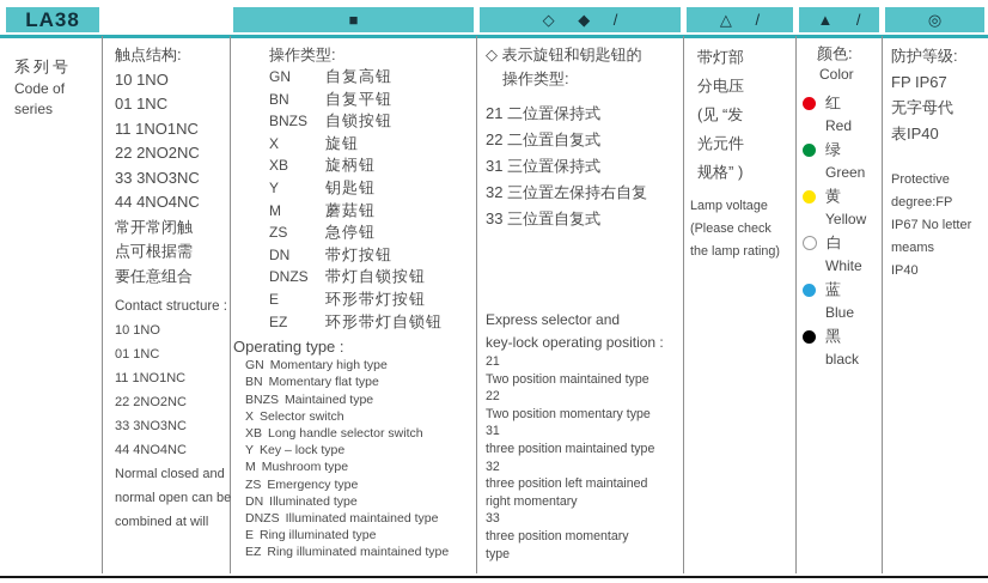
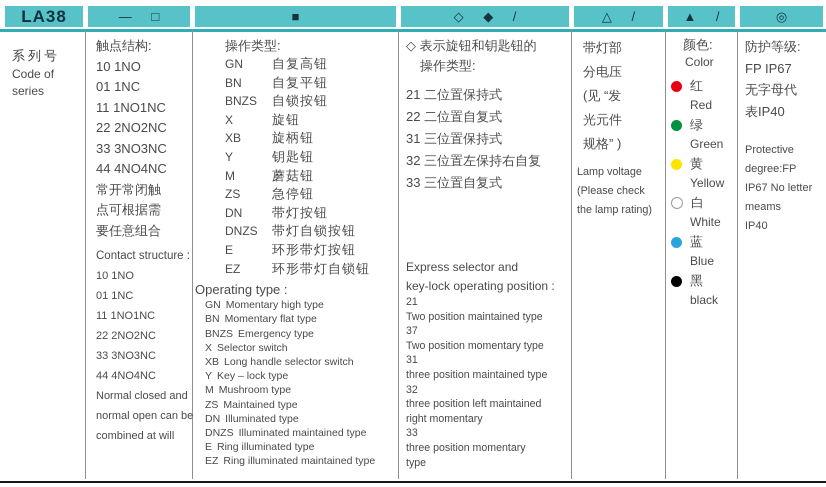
  LA38
+ — □
  ■
  ◇ ◆ /
  △ /
  ▲ /
  ◎
  系列号
  Code of
  series
  触点结构:
  10 1NO
  01 1NC
  11 1NO1NC
  22 2NO2NC
  33 3NO3NC
  44 4NO4NC
  常开常闭触
  点可根据需
  要任意组合
  Contact structure :
  10 1NO
  01 1NC
  11 1NO1NC
  22 2NO2NC
  33 3NO3NC
  44 4NO4NC
  Normal closed and
  normal open can be
  combined at will
  操作类型:
  GN 自复高钮
  BN 自复平钮
  BNZS 自锁按钮
  X 旋钮
  XB 旋柄钮
  Y 钥匙钮
  M 蘑菇钮
  ZS 急停钮
  DN 带灯按钮
  DNZS 带灯自锁按钮
  E 环形带灯按钮
  EZ 环形带灯自锁钮
  Operating type :
  GN Momentary high type
  BN Momentary flat type
- BNZS Maintained type
+ BNZS Emergency type
  X Selector switch
  XB Long handle selector switch
  Y Key – lock type
  M Mushroom type
- ZS Emergency type
+ ZS Maintained type
  DN Illuminated type
  DNZS Illuminated maintained type
  E Ring illuminated type
  EZ Ring illuminated maintained type
  ◇ 表示旋钮和钥匙钮的
  操作类型:
  21 二位置保持式
  22 二位置自复式
  31 三位置保持式
  32 三位置左保持右自复
  33 三位置自复式
  Express selector and
  key-lock operating position :
  21
  Two position maintained type
- 22
+ 37
  Two position momentary type
  31
  three position maintained type
  32
  three position left maintained
  right momentary
  33
  three position momentary
  type
  带灯部
  分电压
  (见 “发
  光元件
  规格” )
  Lamp voltage
  (Please check
  the lamp rating)
  颜色:
  Color
  红
  Red
  绿
  Green
  黄
  Yellow
  白
  White
  蓝
  Blue
  黑
  black
  防护等级:
  FP IP67
  无字母代
  表IP40
  Protective
  degree:FP
  IP67 No letter
  meams
  IP40
